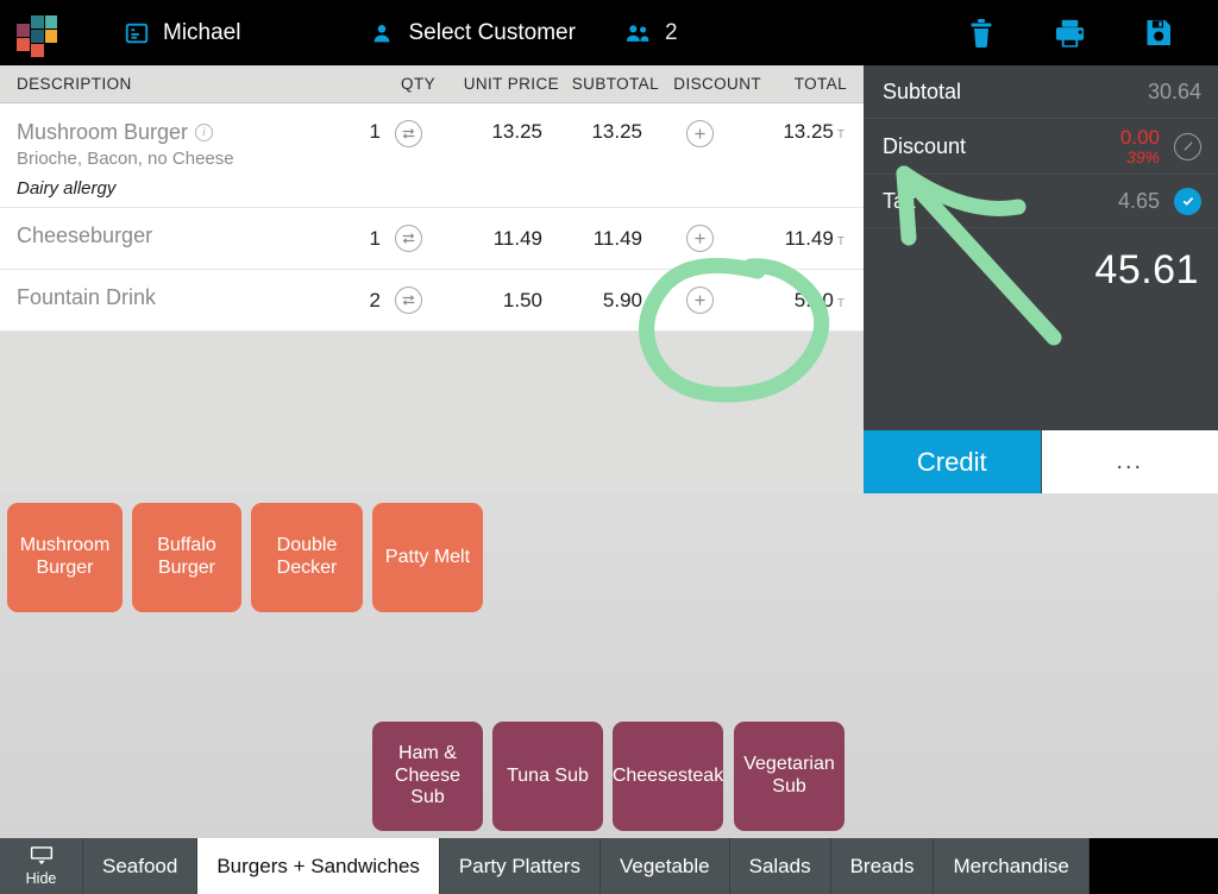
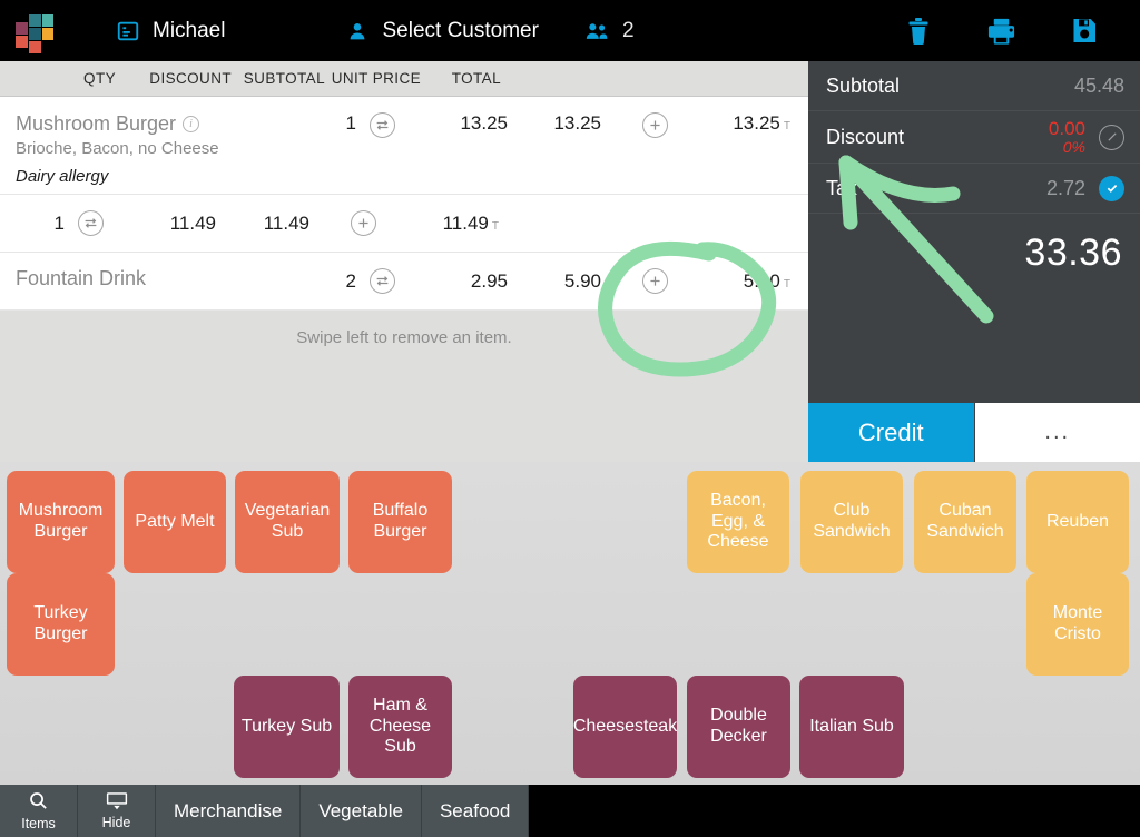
  Michael
  Select Customer
  2
- DESCRIPTION
  QTY
- UNIT PRICE
+ DISCOUNT
  SUBTOTAL
- DISCOUNT
+ UNIT PRICE
  TOTAL
  Mushroom Burger
  i
  Brioche, Bacon, no Cheese
  Dairy allergy
  1
  13.25
  13.25
  13.25
  T
- Cheeseburger
  1
  11.49
  11.49
  11.49
  T
  Fountain Drink
  2
- 1.50
+ 2.95
  5.90
  T
+ Swipe left to remove an item.
  Subtotal
- 30.64
+ 45.48
  Discount
  0.00
- 39%
+ 0%
- 4.65
+ 2.72
- 45.61
+ 33.36
  Credit
  ...
  Mushroom Burger
- Buffalo Burger
+ Patty Melt
- Double Decker
+ Vegetarian Sub
- Patty Melt
+ Buffalo Burger
+ Bacon, Egg, & Cheese
+ Club Sandwich
+ Cuban Sandwich
+ Reuben
+ Turkey Burger
+ Monte Cristo
+ Turkey Sub
  Ham & Cheese Sub
- Tuna Sub
  Cheesesteak
- Vegetarian Sub
+ Double Decker
+ Italian Sub
+ Items
  Hide
- Seafood
+ Merchandise
- Burgers + Sandwiches
- Party Platters
  Vegetable
- Salads
- Breads
- Merchandise
+ Seafood
